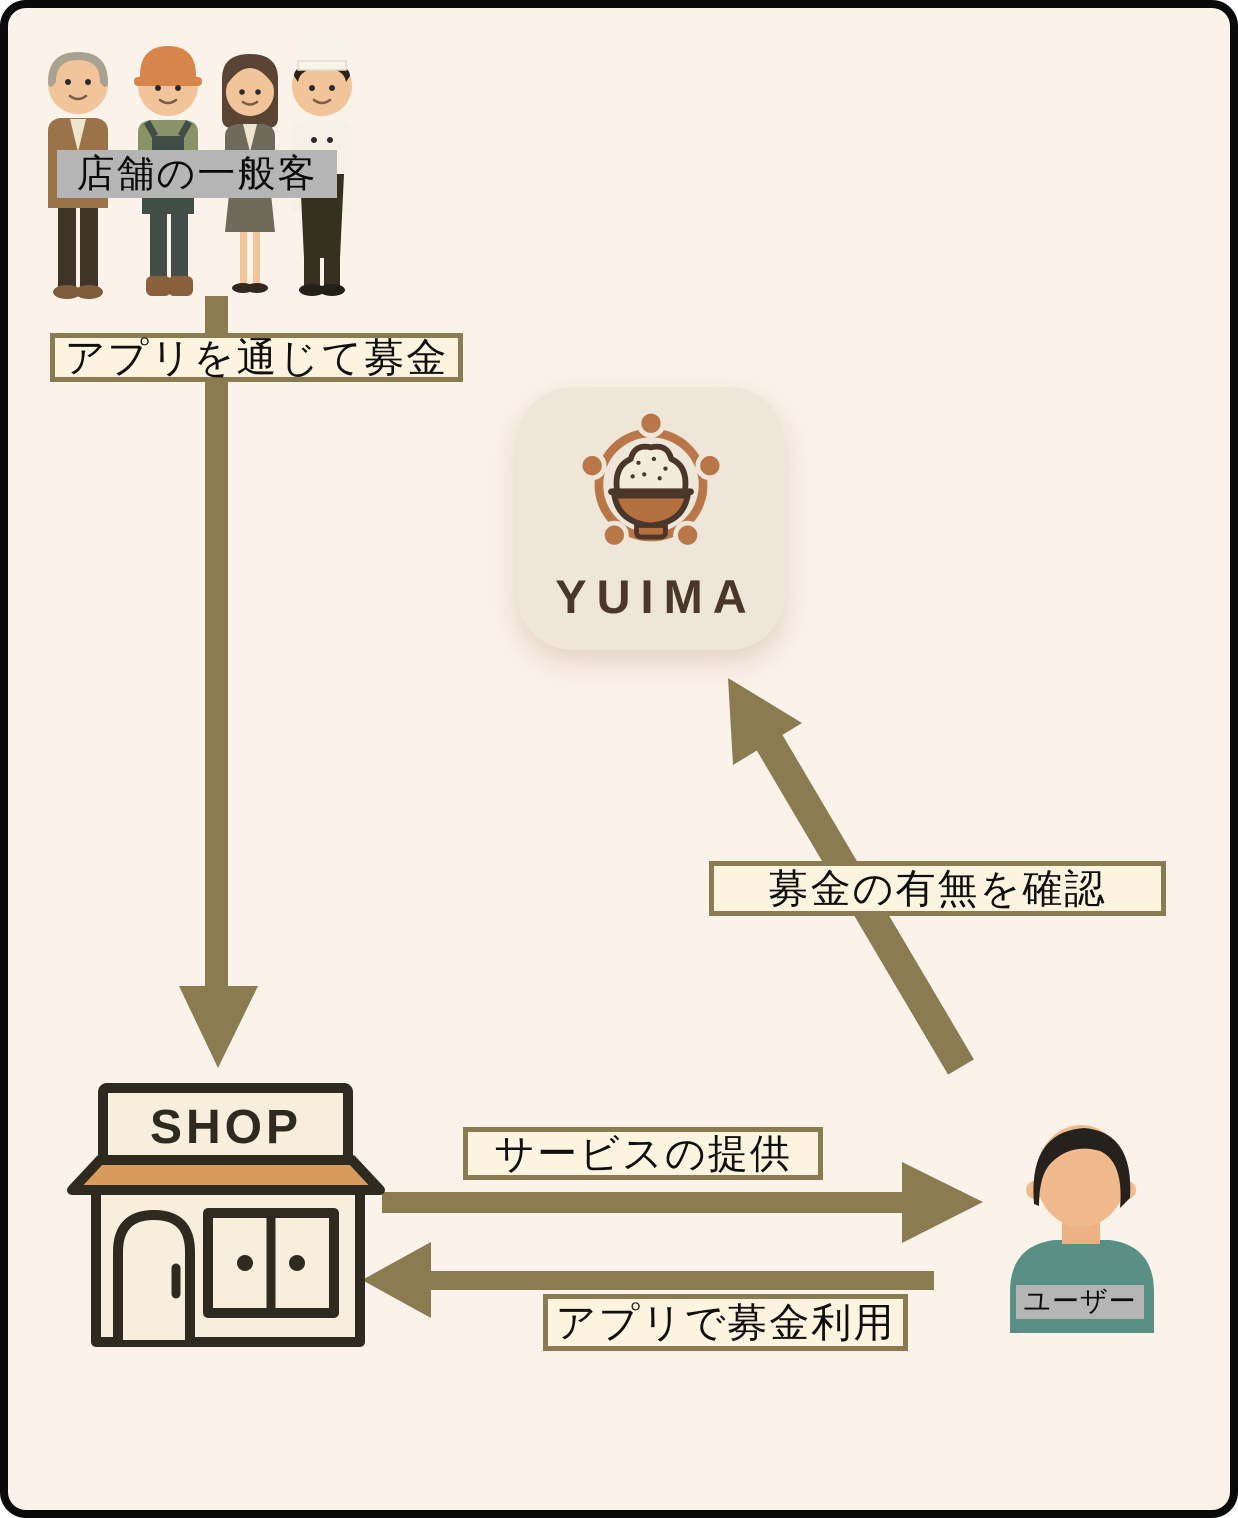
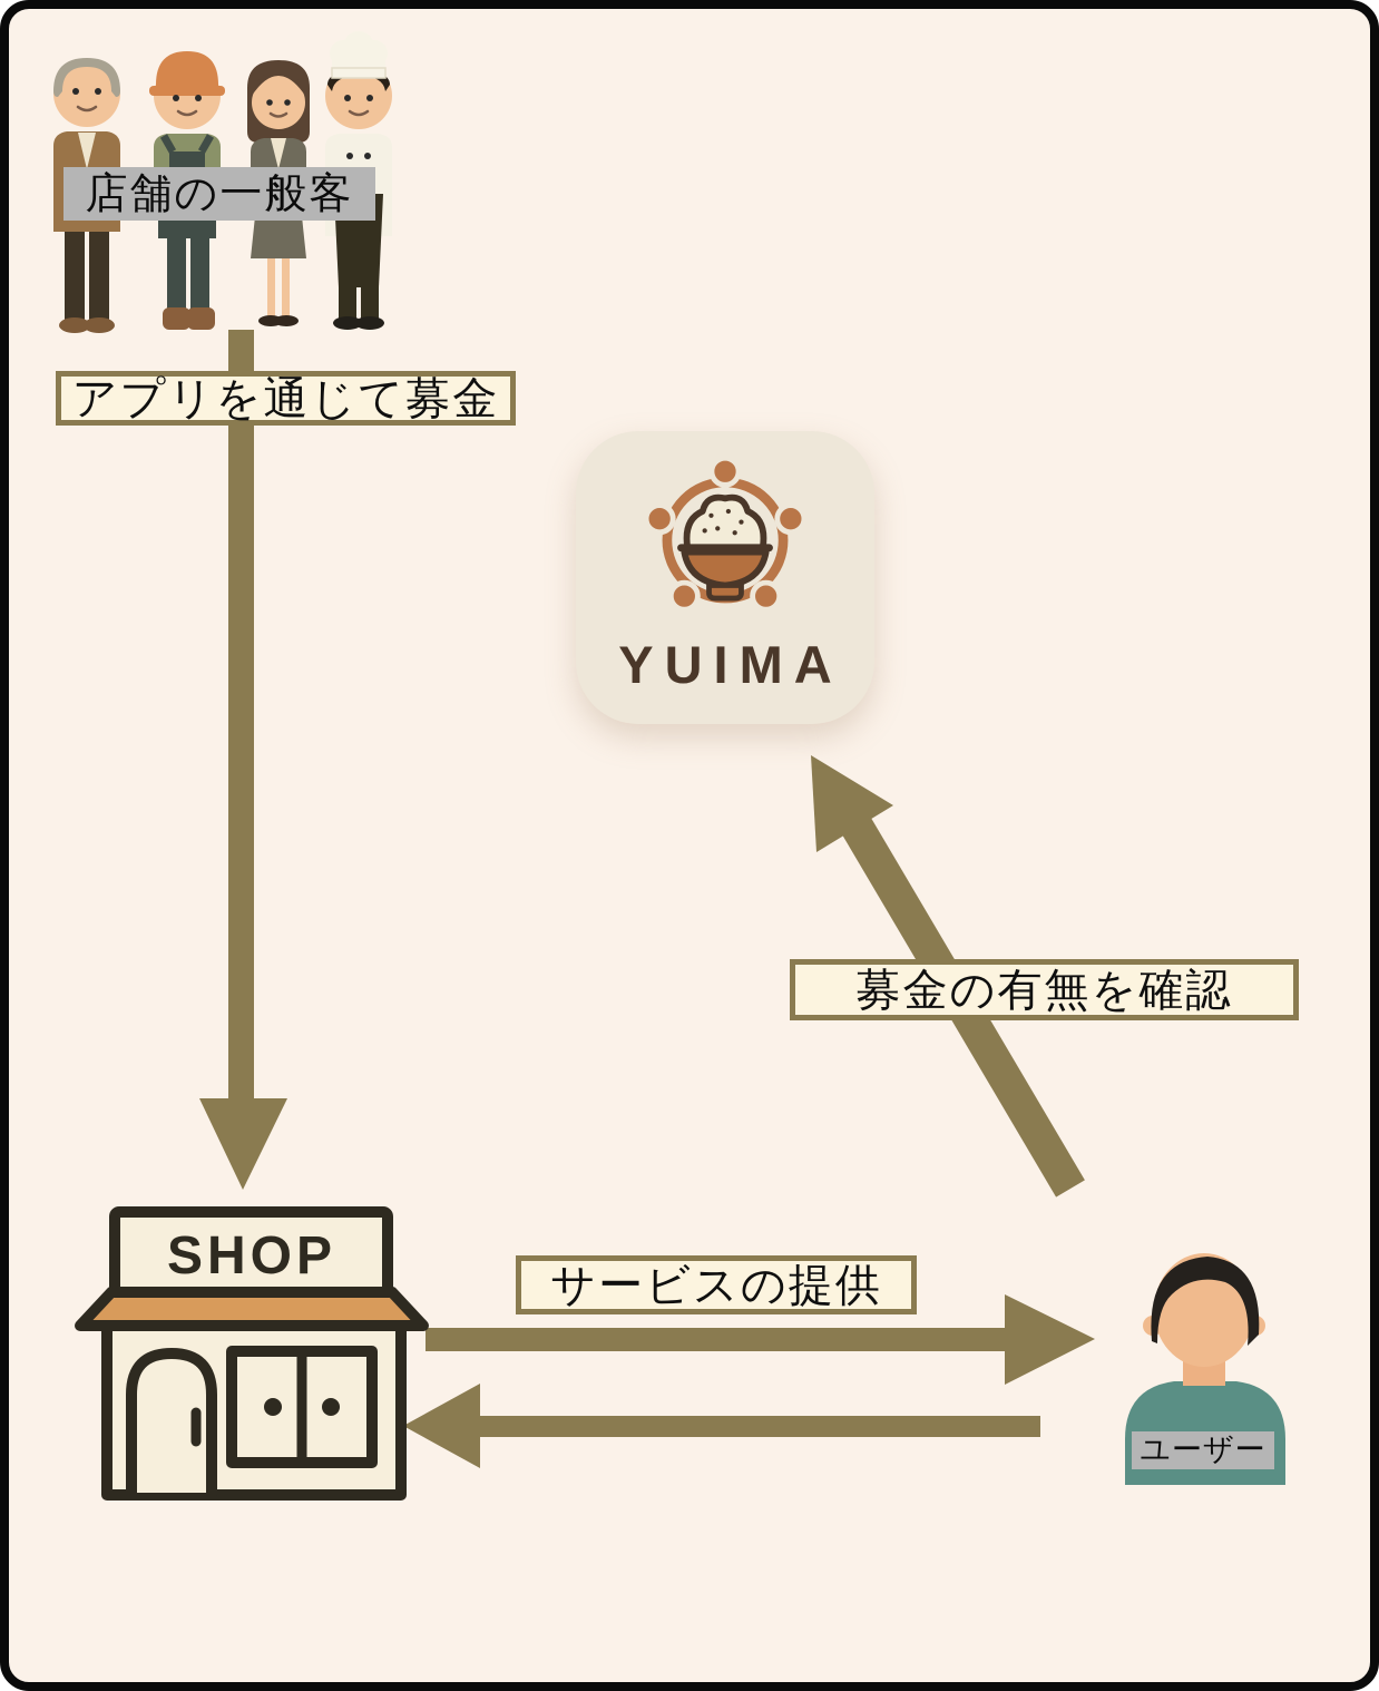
  店舗の一般客
  YUIMA
  SHOP
  ユーザー
  アプリを通じて募金
  募金の有無を確認
  サービスの提供
- アプリで募金利用
